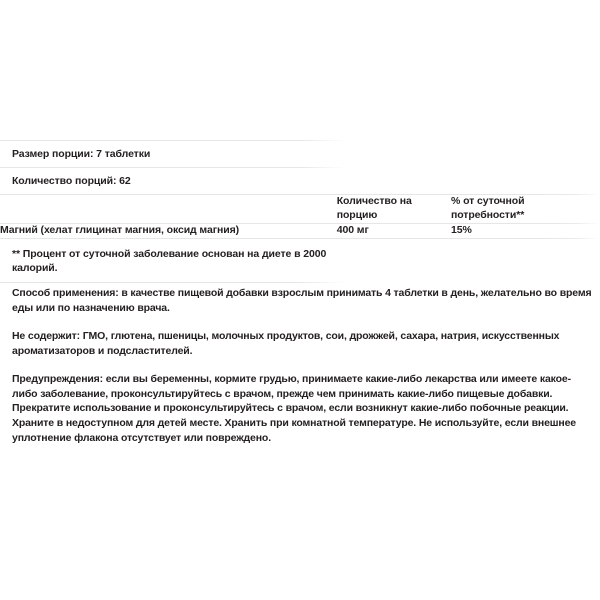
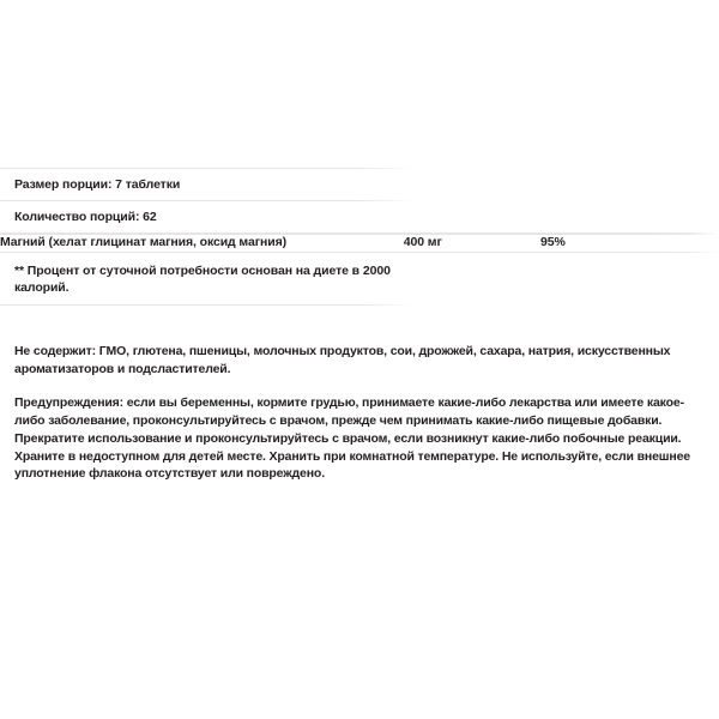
  Размер порции: 7 таблетки
  Количество порций: 62
- 	Количество на порцию	% от суточной потребности**
- Магний (хелат глицинат магния, оксид магния)	400 мг	15%
+ Магний (хелат глицинат магния, оксид магния)	400 мг	95%
- ** Процент от суточной заболевание основан на диете в 2000 калорий.
+ ** Процент от суточной потребности основан на диете в 2000 калорий.
- Способ применения: в качестве пищевой добавки взрослым принимать 4 таблетки в день, желательно во время еды или по назначению врача.
  Не содержит: ГМО, глютена, пшеницы, молочных продуктов, сои, дрожжей, сахара, натрия, искусственных ароматизаторов и подсластителей.
  Предупреждения: если вы беременны, кормите грудью, принимаете какие-либо лекарства или имеете какое-либо заболевание, проконсультируйтесь с врачом, прежде чем принимать какие-либо пищевые добавки. Прекратите использование и проконсультируйтесь с врачом, если возникнут какие-либо побочные реакции. Храните в недоступном для детей месте. Хранить при комнатной температуре. Не используйте, если внешнее уплотнение флакона отсутствует или повреждено.
